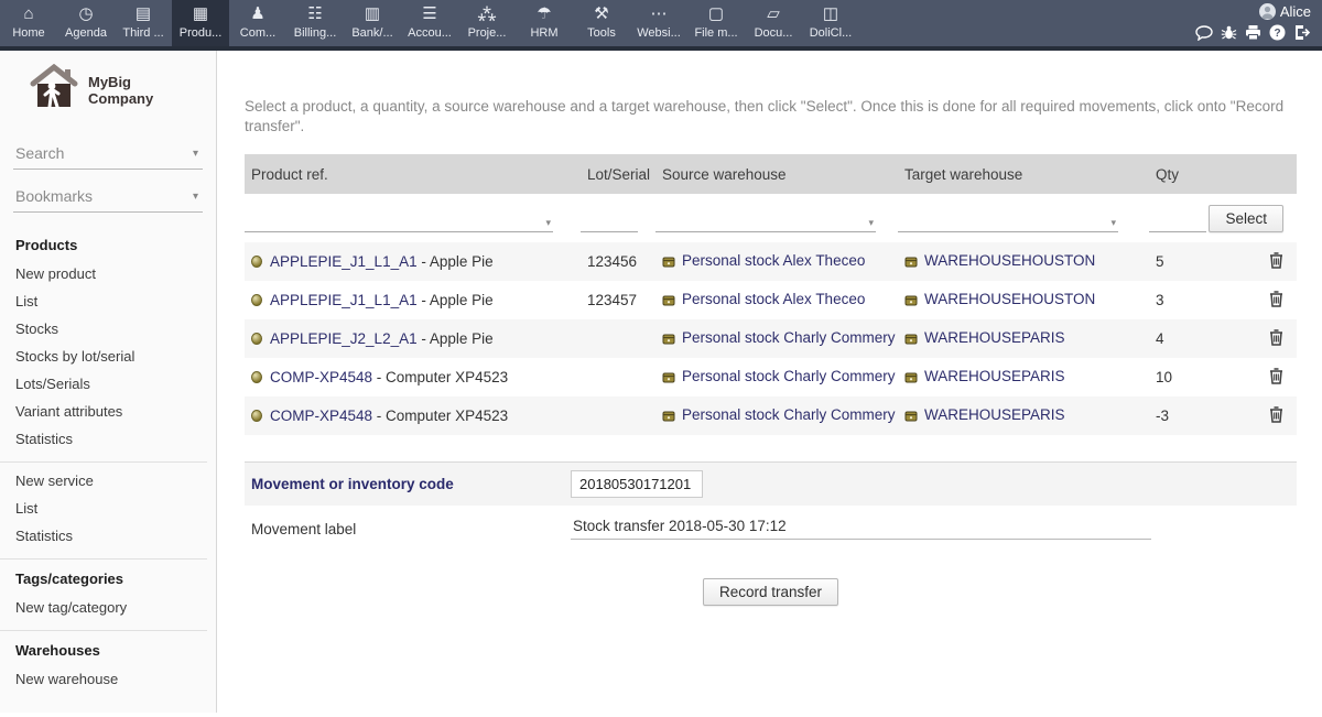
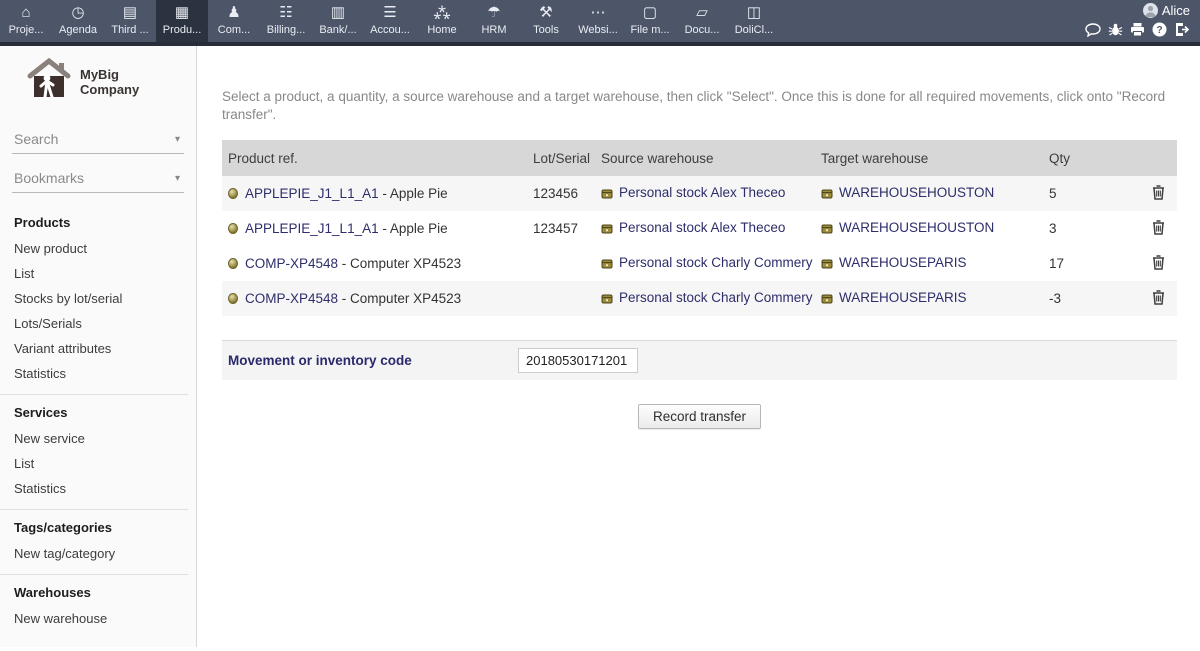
  ⌂
- Home
+ Proje...
  ◷
  Agenda
  ▤
  Third ...
  ▦
  Produ...
  ♟
  Com...
  ☷
  Billing...
  ▥
  Bank/...
  ☰
  Accou...
  ⁂
- Proje...
+ Home
  ☂
  HRM
  ⚒
  Tools
  ⋯
  Websi...
  ▢
  File m...
  ▱
  Docu...
  ◫
  DoliCl...
  Alice
  ?
  MyBig
  Company
  Search
  ▾
  Bookmarks
  ▾
  Products
  New product
  List
- Stocks
  Stocks by lot/serial
  Lots/Serials
  Variant attributes
  Statistics
+ Services
  New service
  List
  Statistics
  Tags/categories
  New tag/category
  Warehouses
  New warehouse
  Select a product, a quantity, a source warehouse and a target warehouse, then click "Select". Once this is done for all required movements, click onto "Record transfer".
  Product ref.	Lot/Serial	Source warehouse	Target warehouse	Qty
- ▾		▾	▾		Select
  APPLEPIE_J1_L1_A1 - Apple Pie	123456	Personal stock Alex Theceo	WAREHOUSEHOUSTON	5
  APPLEPIE_J1_L1_A1 - Apple Pie	123457	Personal stock Alex Theceo	WAREHOUSEHOUSTON	3
- APPLEPIE_J2_L2_A1 - Apple Pie		Personal stock Charly Commery	WAREHOUSEPARIS	4
- COMP-XP4548 - Computer XP4523		Personal stock Charly Commery	WAREHOUSEPARIS	10
+ COMP-XP4548 - Computer XP4523		Personal stock Charly Commery	WAREHOUSEPARIS	17
  COMP-XP4548 - Computer XP4523		Personal stock Charly Commery	WAREHOUSEPARIS	-3
  Movement or inventory code
  20180530171201
- Movement label
- Stock transfer 2018-05-30 17:12
  Record transfer
